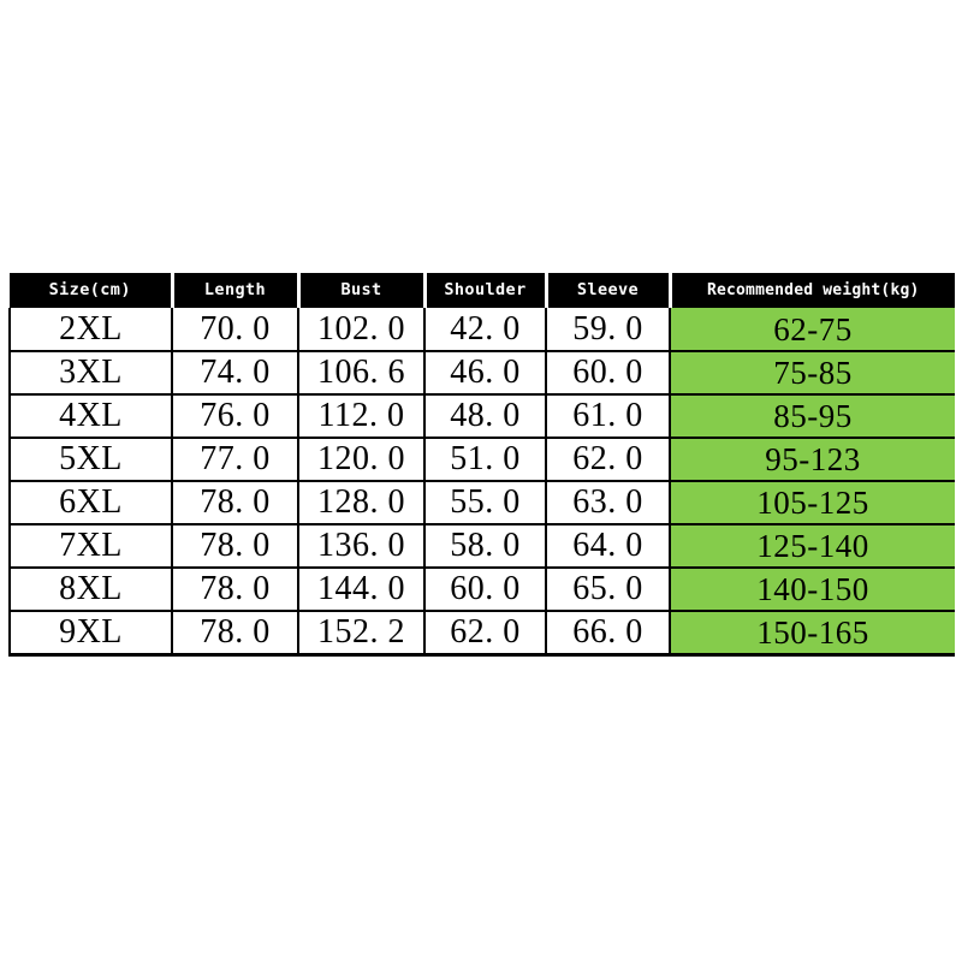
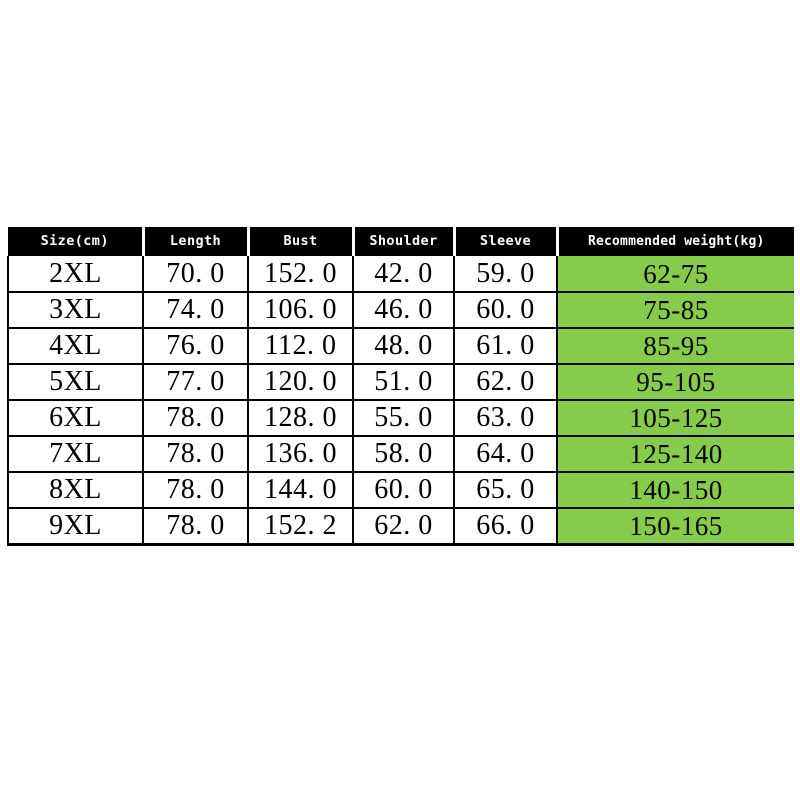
  Size(cm)	Length	Bust	Shoulder	Sleeve	Recommended weight(kg)
- 2XL	70. 0	102. 0	42. 0	59. 0	62-75
+ 2XL	70. 0	152. 0	42. 0	59. 0	62-75
- 3XL	74. 0	106. 6	46. 0	60. 0	75-85
+ 3XL	74. 0	106. 0	46. 0	60. 0	75-85
  4XL	76. 0	112. 0	48. 0	61. 0	85-95
- 5XL	77. 0	120. 0	51. 0	62. 0	95-123
+ 5XL	77. 0	120. 0	51. 0	62. 0	95-105
  6XL	78. 0	128. 0	55. 0	63. 0	105-125
  7XL	78. 0	136. 0	58. 0	64. 0	125-140
  8XL	78. 0	144. 0	60. 0	65. 0	140-150
  9XL	78. 0	152. 2	62. 0	66. 0	150-165
